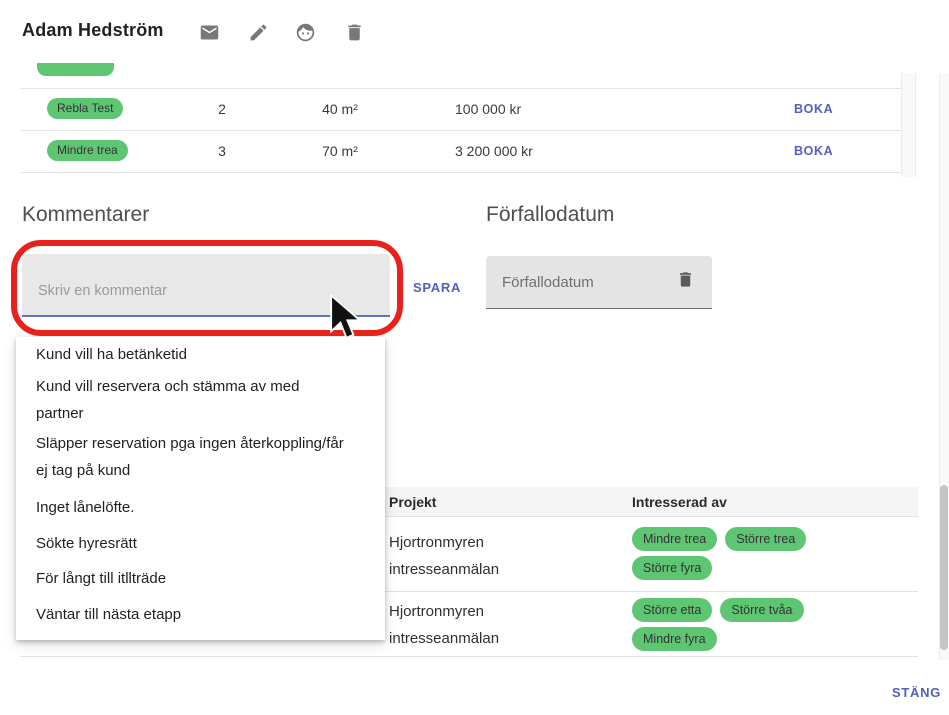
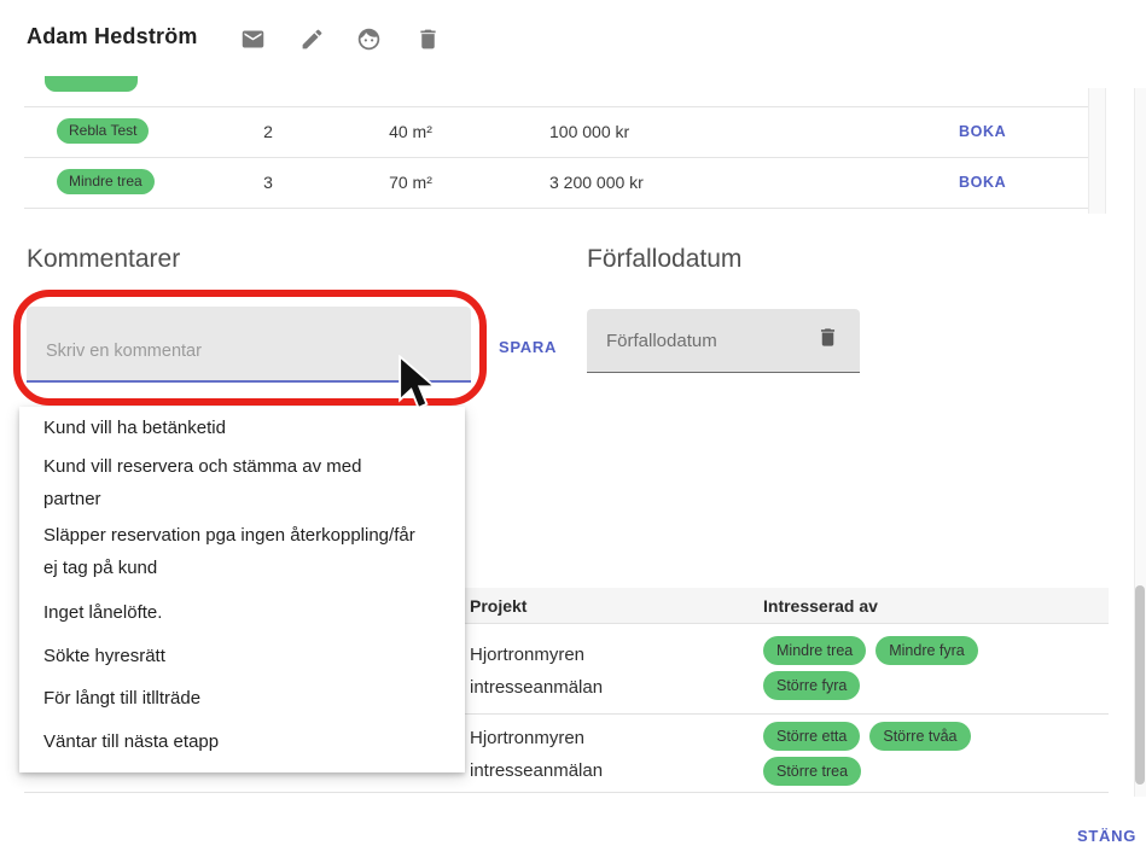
  Adam Hedström
  Rebla Test
  2
  40 m²
  100 000 kr
  BOKA
  Mindre trea
  3
  70 m²
  3 200 000 kr
  BOKA
  Kommentarer
  Skriv en kommentar
  SPARA
  Förfallodatum
  Förfallodatum
  Kund vill ha betänketid
  Kund vill reservera och stämma av med
  partner
  Släpper reservation pga ingen återkoppling/får
  ej tag på kund
  Inget lånelöfte.
  Sökte hyresrätt
  För långt till itllträde
  Väntar till nästa etapp
  Projekt
  Intresserad av
  Hjortronmyren
  intresseanmälan
  Mindre trea
- Större trea
+ Mindre fyra
  Större fyra
  Hjortronmyren
  intresseanmälan
  Större etta
  Större tvåa
- Mindre fyra
+ Större trea
  STÄNG
